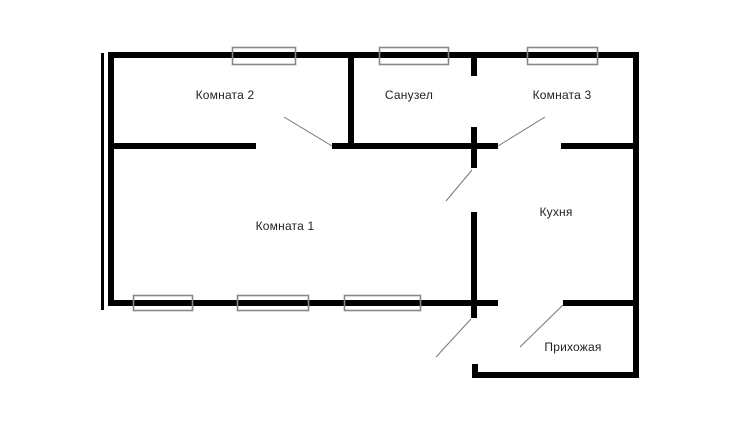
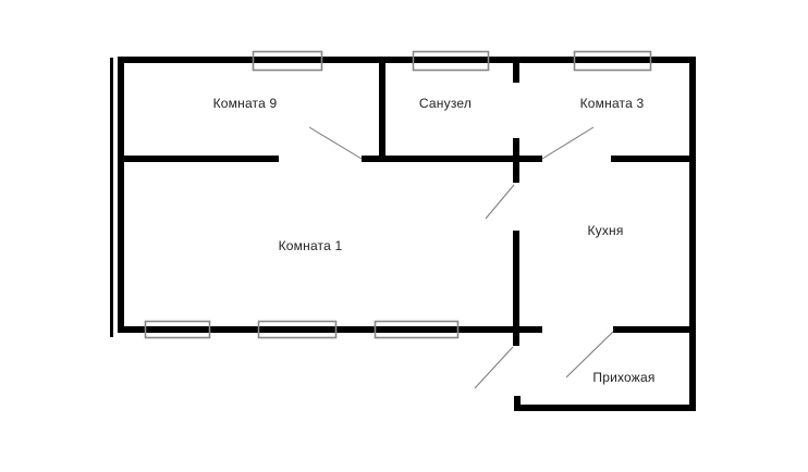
- Комната 2
+ Комната 9
  Санузел
  Комната 3
  Комната 1
  Кухня
  Прихожая
